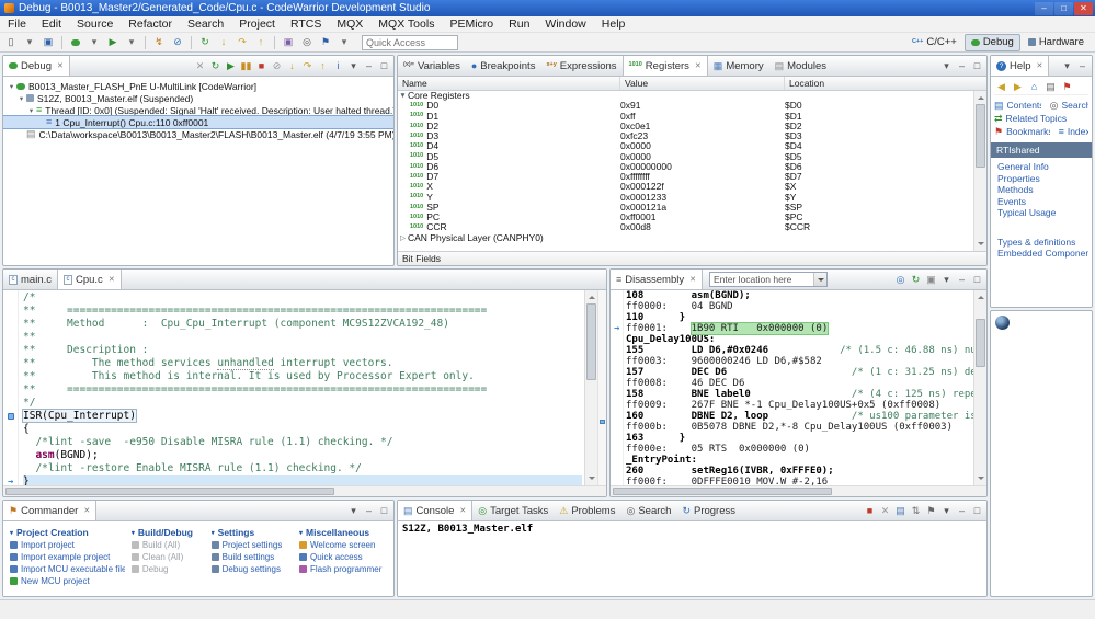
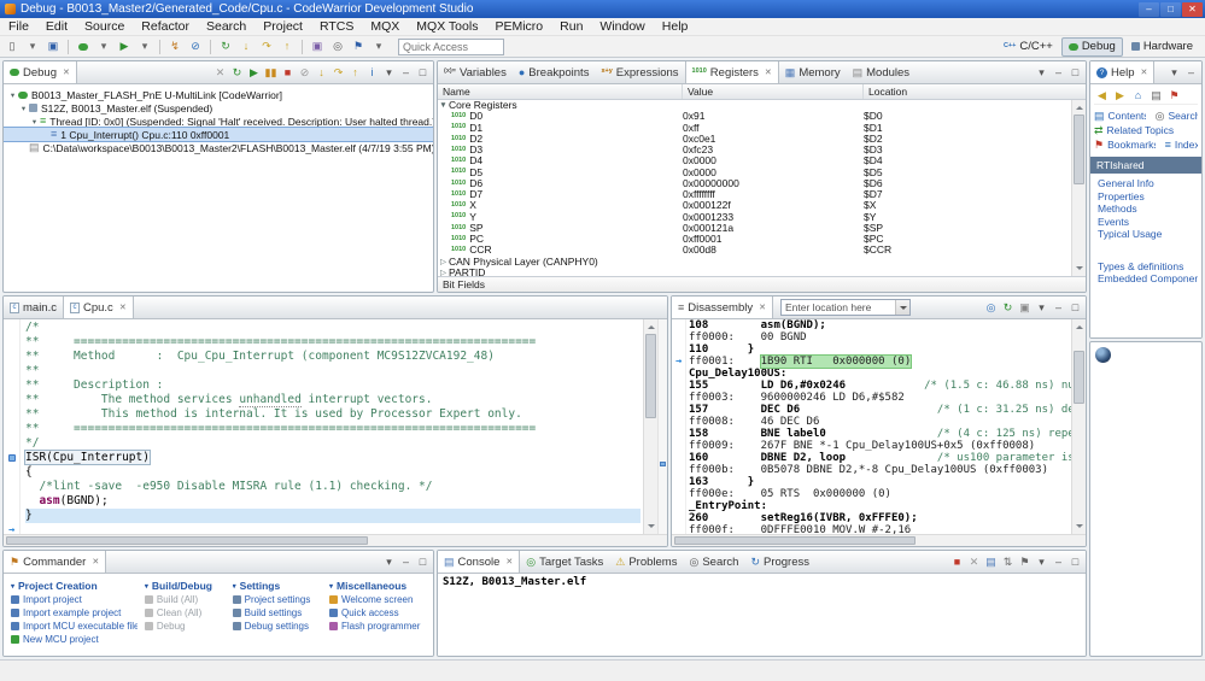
  Debug - B0013_Master2/Generated_Code/Cpu.c - CodeWarrior Development Studio
  –
  □
  ✕
  File
  Edit
  Source
  Refactor
  Search
  Project
  RTCS
  MQX
  MQX Tools
  PEMicro
  Run
  Window
  Help
  ▯
  ▾
  ▣
  ▾
  ▶
  ▾
  ↯
  ⊘
  ↻
  ↓
  ↷
  ↑
  ▣
  ◎
  ⚑
  ▾
  Quick Access
  C/C++
  Debug
  Hardware
  Debug
  ✕
  ↻
  ▶
  ▮▮
  ■
  ⊘
  ↓
  ↷
  ↑
  i
  ▾
  –
  □
  B0013_Master_FLASH_PnE U-MultiLink [CodeWarrior]
  S12Z, B0013_Master.elf (Suspended)
  ≡
  Thread [ID: 0x0] (Suspended: Signal 'Halt' received. Description: User halted thread.
  ≡
  1 Cpu_Interrupt() Cpu.c:110 0xff0001
  ▤
  C:\Data\workspace\B0013\B0013_Master2\FLASH\B0013_Master.elf (4/7/19 3:55 PM
  Variables
  ●
  Breakpoints
  Expressions
  Registers
  ▦
  Memory
  ▤
  Modules
  ▾
  –
  □
  Name
  Value
  Location
  Core Registers
  D0
  0x91
  $D0
  D1
  0xff
  $D1
  D2
  0xc0e1
  $D2
  D3
  0xfc23
  $D3
  D4
  0x0000
  $D4
  D5
  0x0000
  $D5
  D6
  0x00000000
  $D6
  D7
  0xffffffff
  $D7
  X
  0x000122f
  $X
  Y
  0x0001233
  $Y
  SP
  0x000121a
  $SP
  PC
  0xff0001
  $PC
  CCR
  0x00d8
  $CCR
  CAN Physical Layer (CANPHY0)
+ PARTID
  Bit Fields
  Help
  ▾
  –
  ◀
  ▶
  ⌂
  ▤
  ⚑
  ▤
  Content
  ◎
  Searc
  ⇄
  Related Topics
  ⚑
  Bookmark
  ≡
  Index
  RTIshared
  General Info
  Properties
  Methods
  Events
  Typical Usage
  Types & definitions
  Embedded Componen
  main.c
  Cpu.c
  →
  /*
  ** ===================================================================
  ** Method : Cpu_Cpu_Interrupt (component MC9S12ZVCA192_48)
  **
  ** Description :
  ** The method services unhandled interrupt vectors.
  ** This method is internal. It is used by Processor Expert only.
  ** ===================================================================
  */
  ISR(Cpu_Interrupt)
  {
  /*lint -save -e950 Disable MISRA rule (1.1) checking. */
  asm(BGND);
- /*lint -restore Enable MISRA rule (1.1) checking. */
  }
  ≡
  Disassembly
  Enter location here
  ◎
  ↻
  ▣
  ▾
  –
  □
  →
  108 asm(BGND);
- ff0000: 04 BGND
+ ff0000: 00 BGND
  110 }
  ff0001: 1B90 RTI 0x000000 (0)
  Cpu_Delay100US:
  155 LD D6,#0x0246 /* (1.5 c: 46.88 ns) n
  ff0003: 9600000246 LD D6,#$582
  157 DEC D6 /* (1 c: 31.25 ns) d
  ff0008: 46 DEC D6
  158 BNE label0 /* (4 c: 125 ns) rep
  ff0009: 267F BNE *-1 Cpu_Delay100US+0x5 (0xff0008)
  160 DBNE D2, loop /* us100 parameter i
  ff000b: 0B5078 DBNE D2,*-8 Cpu_Delay100US (0xff0003)
  163 }
  ff000e: 05 RTS 0x000000 (0)
  _EntryPoint:
  260 setReg16(IVBR, 0xFFFE0);
  ff000f: 0DFFFE0010 MOV.W #-2,16
  ⚑
  Commander
  ▾
  –
  □
  Project Creation
  Import project
  Import example project
  Import MCU executable file
  New MCU project
  Build/Debug
  Build (All)
  Clean (All)
  Debug
  Settings
  Project settings
  Build settings
  Debug settings
  Miscellaneous
  Welcome screen
  Quick access
  Flash programmer
  ▤
  Console
  ◎
  Target Tasks
  ⚠
  Problems
  ◎
  Search
  ↻
  Progress
  ■
  ✕
  ▤
  ⇅
  ⚑
  ▾
  –
  □
  S12Z, B0013_Master.elf
